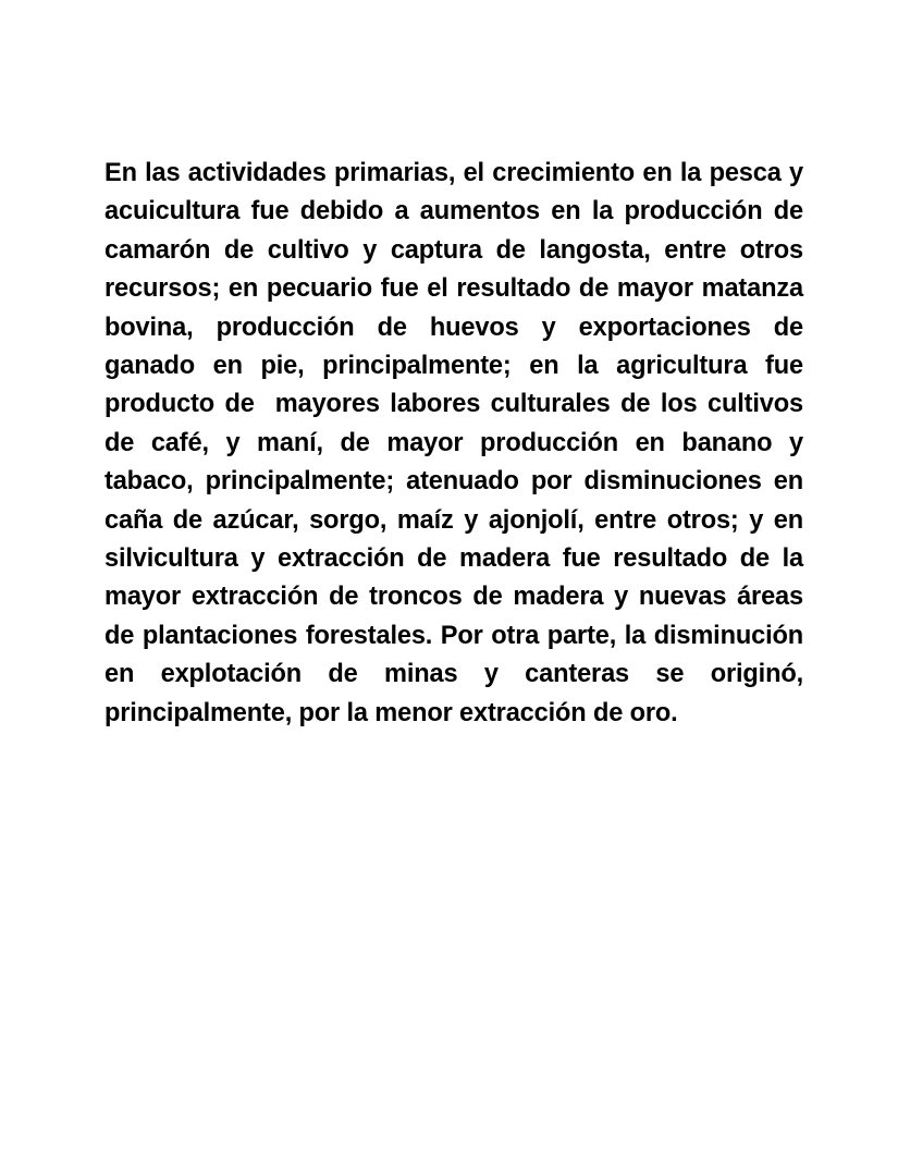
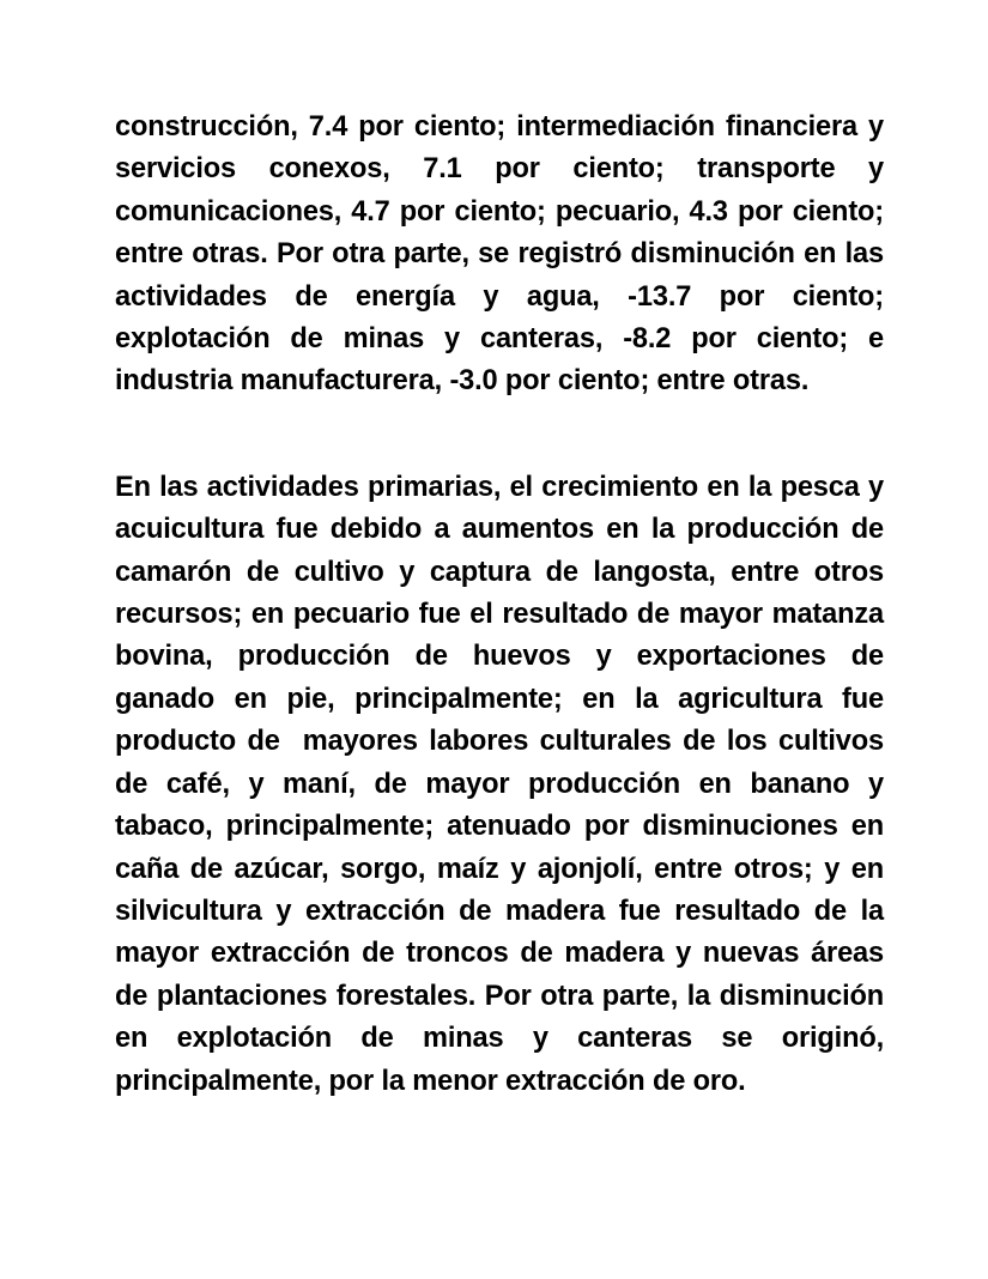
+ construcción, 7.4 por ciento; intermediación financiera y servicios conexos, 7.1 por ciento; transporte y comunicaciones, 4.7 por ciento; pecuario, 4.3 por ciento; entre otras. Por otra parte, se registró disminución en las actividades de energía y agua, -13.7 por ciento; explotación de minas y canteras, -8.2 por ciento; e industria manufacturera, -3.0 por ciento; entre otras.
  En las actividades primarias, el crecimiento en la pesca y acuicultura fue debido a aumentos en la producción de camarón de cultivo y captura de langosta, entre otros recursos; en pecuario fue el resultado de mayor matanza bovina, producción de huevos y exportaciones de ganado en pie, principalmente; en la agricultura fue producto de mayores labores culturales de los cultivos de café, y maní, de mayor producción en banano y tabaco, principalmente; atenuado por disminuciones en caña de azúcar, sorgo, maíz y ajonjolí, entre otros; y en silvicultura y extracción de madera fue resultado de la mayor extracción de troncos de madera y nuevas áreas de plantaciones forestales. Por otra parte, la disminución en explotación de minas y canteras se originó, principalmente, por la menor extracción de oro.
